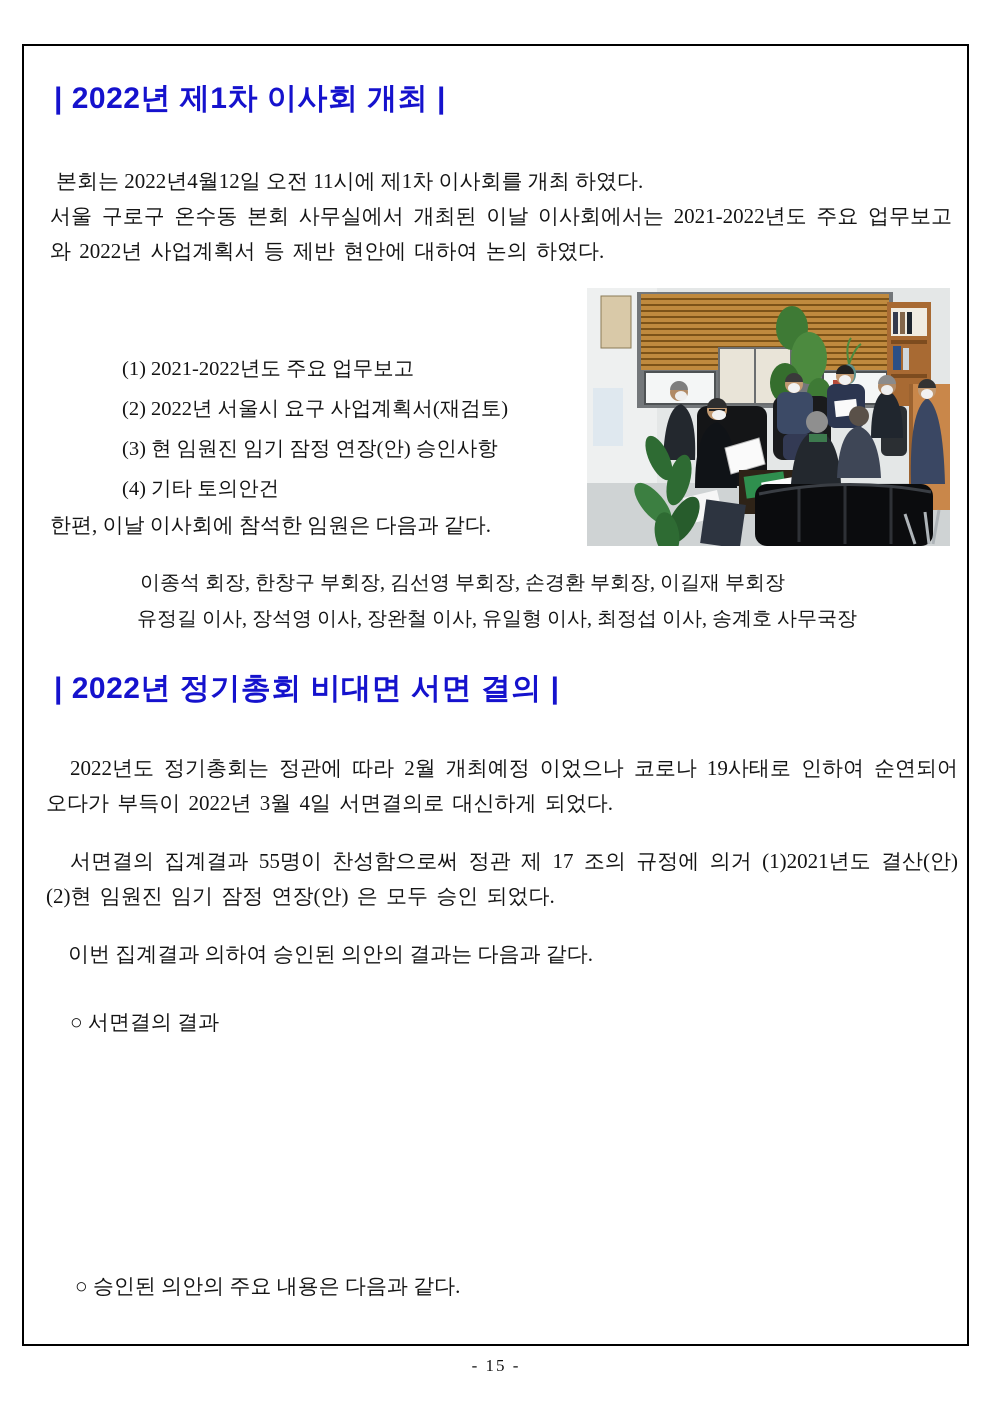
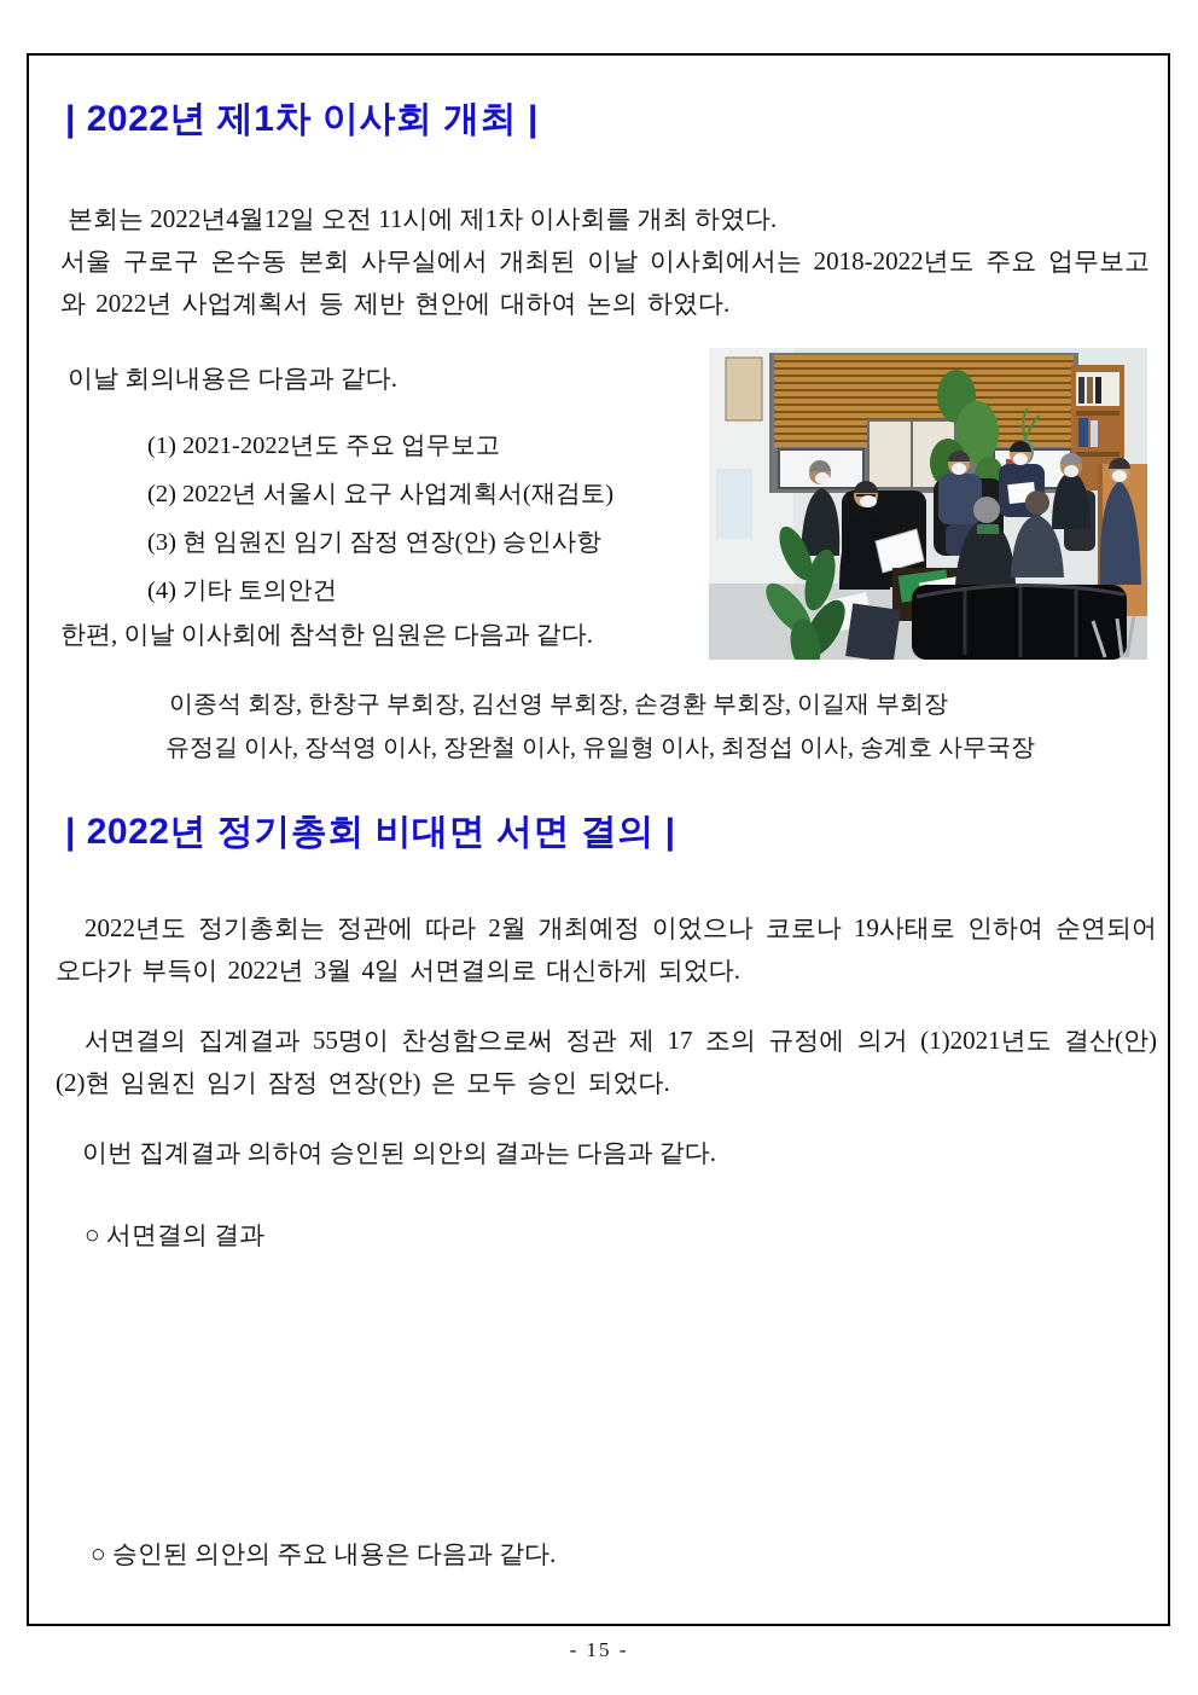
  | 2022년 제1차 이사회 개최 |
  본회는 2022년4월12일 오전 11시에 제1차 이사회를 개최 하였다.
- 서울 구로구 온수동 본회 사무실에서 개최된 이날 이사회에서는 2021-2022년도 주요 업무보고와 2022년 사업계획서 등 제반 현안에 대하여 논의 하였다.
+ 서울 구로구 온수동 본회 사무실에서 개최된 이날 이사회에서는 2018-2022년도 주요 업무보고와 2022년 사업계획서 등 제반 현안에 대하여 논의 하였다.
+ 이날 회의내용은 다음과 같다.
  (1) 2021-2022년도 주요 업무보고
  (2) 2022년 서울시 요구 사업계획서(재검토)
  (3) 현 임원진 임기 잠정 연장(안) 승인사항
  (4) 기타 토의안건
  한편, 이날 이사회에 참석한 임원은 다음과 같다.
  이종석 회장, 한창구 부회장, 김선영 부회장, 손경환 부회장, 이길재 부회장
  유정길 이사, 장석영 이사, 장완철 이사, 유일형 이사, 최정섭 이사, 송계호 사무국장
  | 2022년 정기총회 비대면 서면 결의 |
  2022년도 정기총회는 정관에 따라 2월 개최예정 이었으나 코로나 19사태로 인하여 순연되어 오다가 부득이 2022년 3월 4일 서면결의로 대신하게 되었다.
  서면결의 집계결과 55명이 찬성함으로써 정관 제 17 조의 규정에 의거 (1)2021년도 결산(안) (2)현 임원진 임기 잠정 연장(안) 은 모두 승인 되었다.
  이번 집계결과 의하여 승인된 의안의 결과는 다음과 같다.
  ○ 서면결의 결과
  ○ 승인된 의안의 주요 내용은 다음과 같다.
  - 15 -
